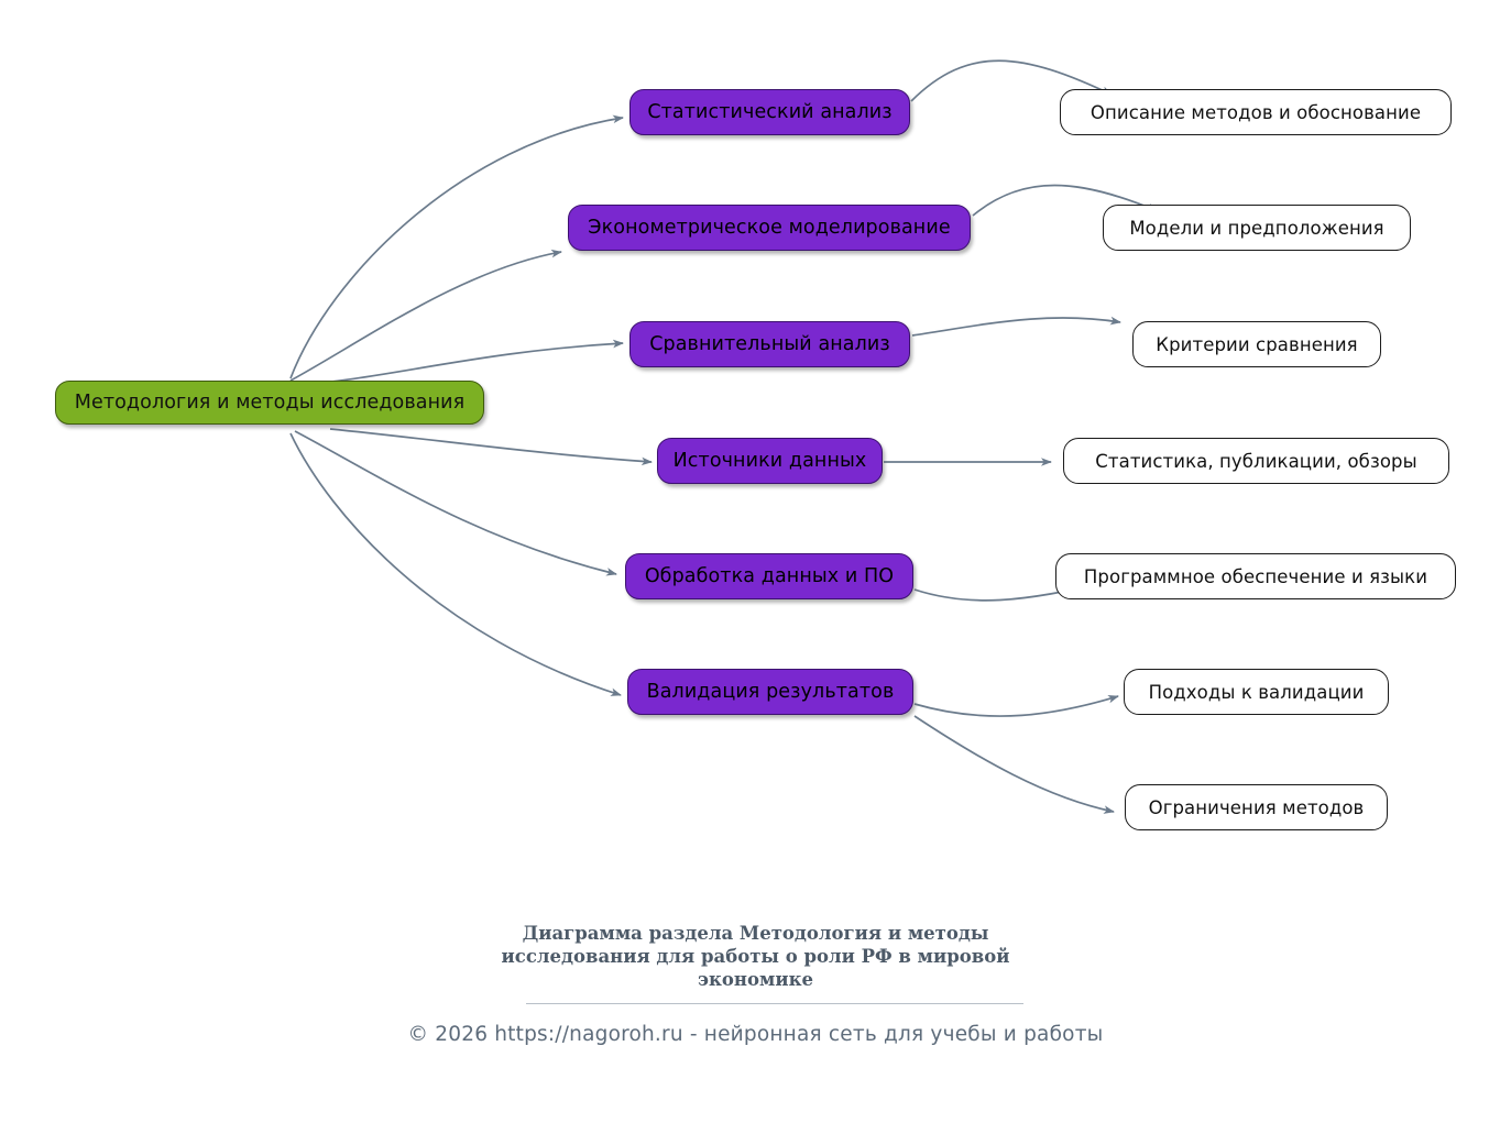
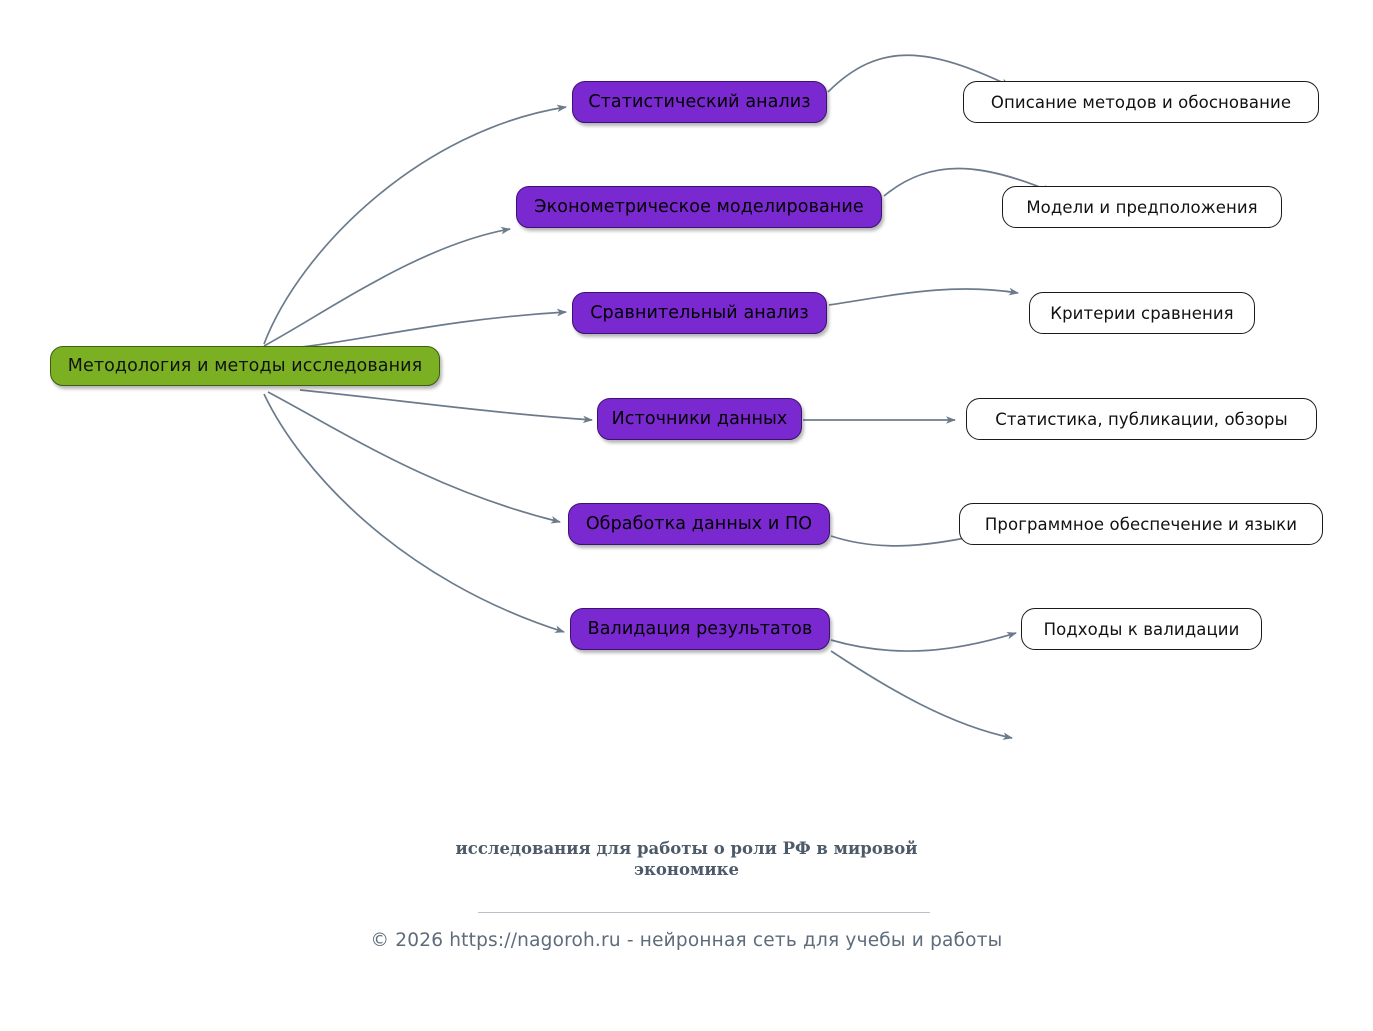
  Методология и методы исследования
  Статистический анализ
  Эконометрическое моделирование
  Сравнительный анализ
  Источники данных
  Обработка данных и ПО
  Валидация результатов
  Описание методов и обоснование
  Модели и предположения
  Критерии сравнения
  Статистика, публикации, обзоры
  Программное обеспечение и языки
  Подходы к валидации
- Ограничения методов
- Диаграмма раздела Методология и методы
  исследования для работы о роли РФ в мировой
  экономике
  © 2026 https://nagoroh.ru - нейронная сеть для учебы и работы
